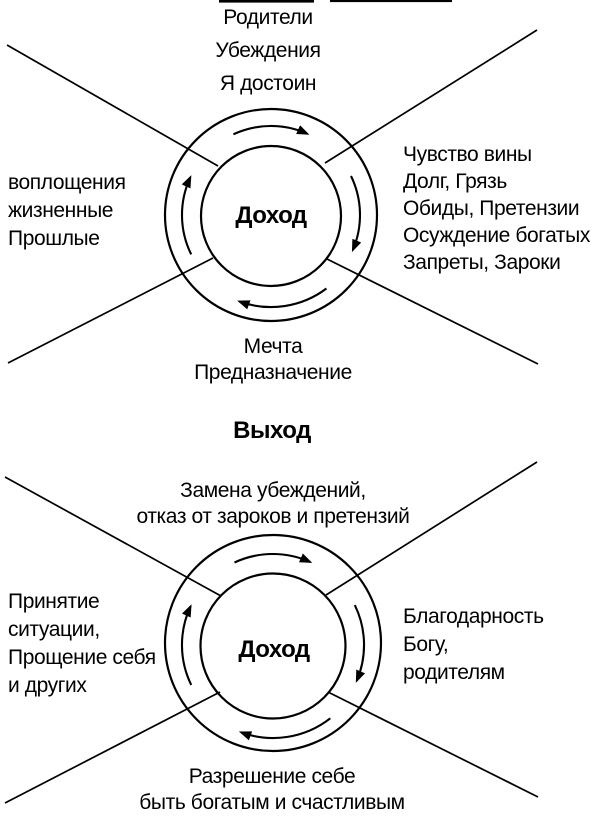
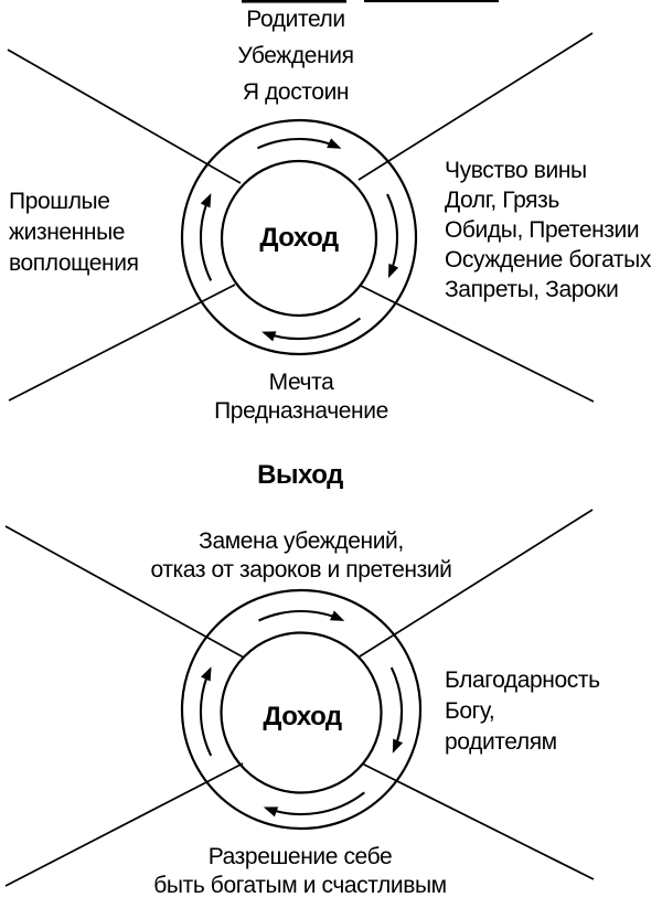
  Родители
  Убеждения
  Я достоин
- воплощения
+ Прошлые
  жизненные
- Прошлые
+ воплощения
  Чувство вины
  Долг, Грязь
  Обиды, Претензии
  Осуждение богатых
  Запреты, Зароки
  Доход
  Мечта
  Предназначение
  Выход
  Замена убеждений,
  отказ от зароков и претензий
- Принятие
- ситуации,
- Прощение себя
- и других
  Благодарность
  Богу,
  родителям
  Доход
  Разрешение себе
  быть богатым и счастливым
